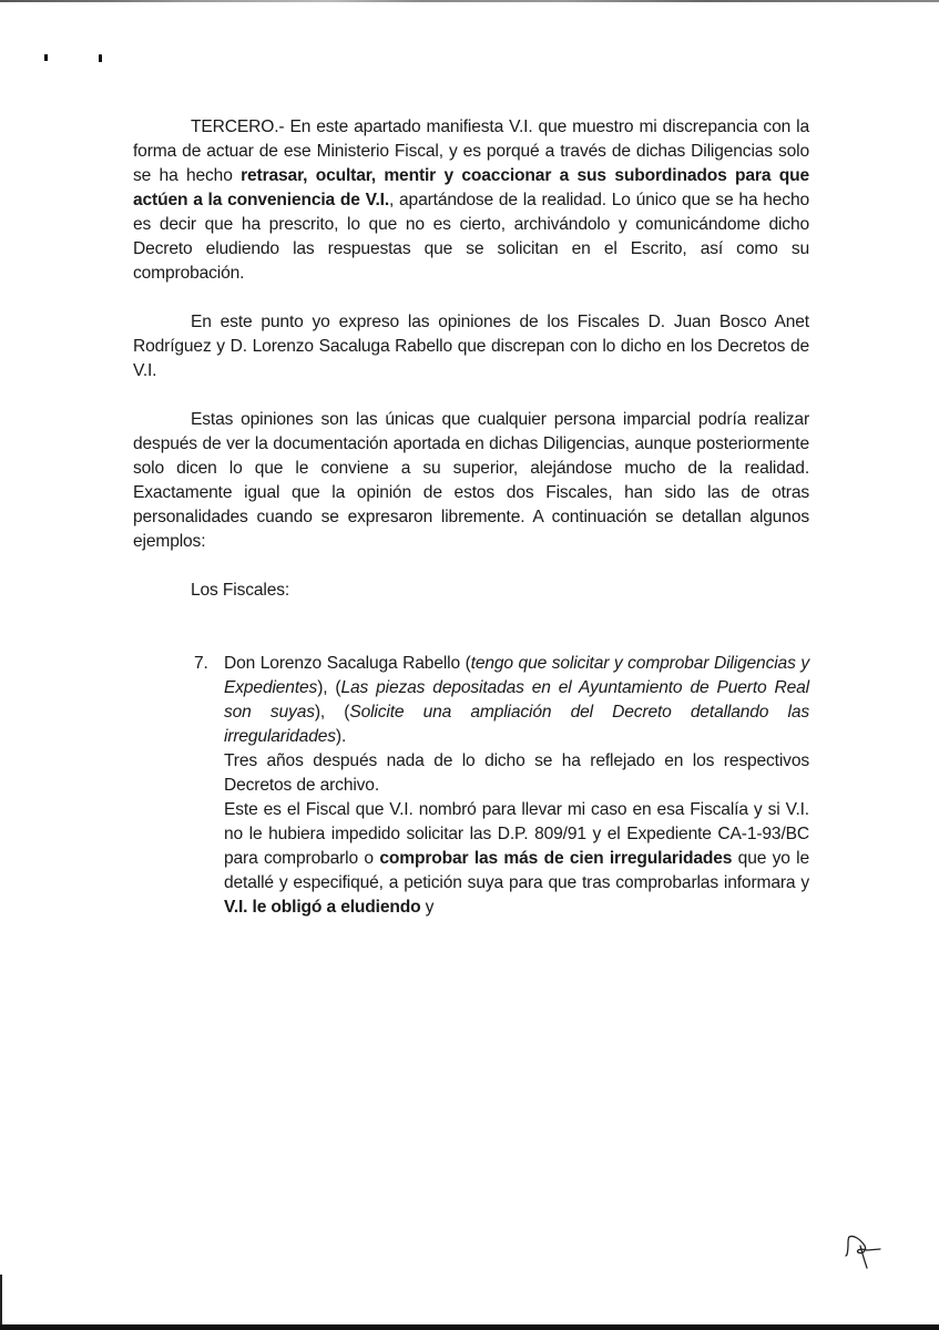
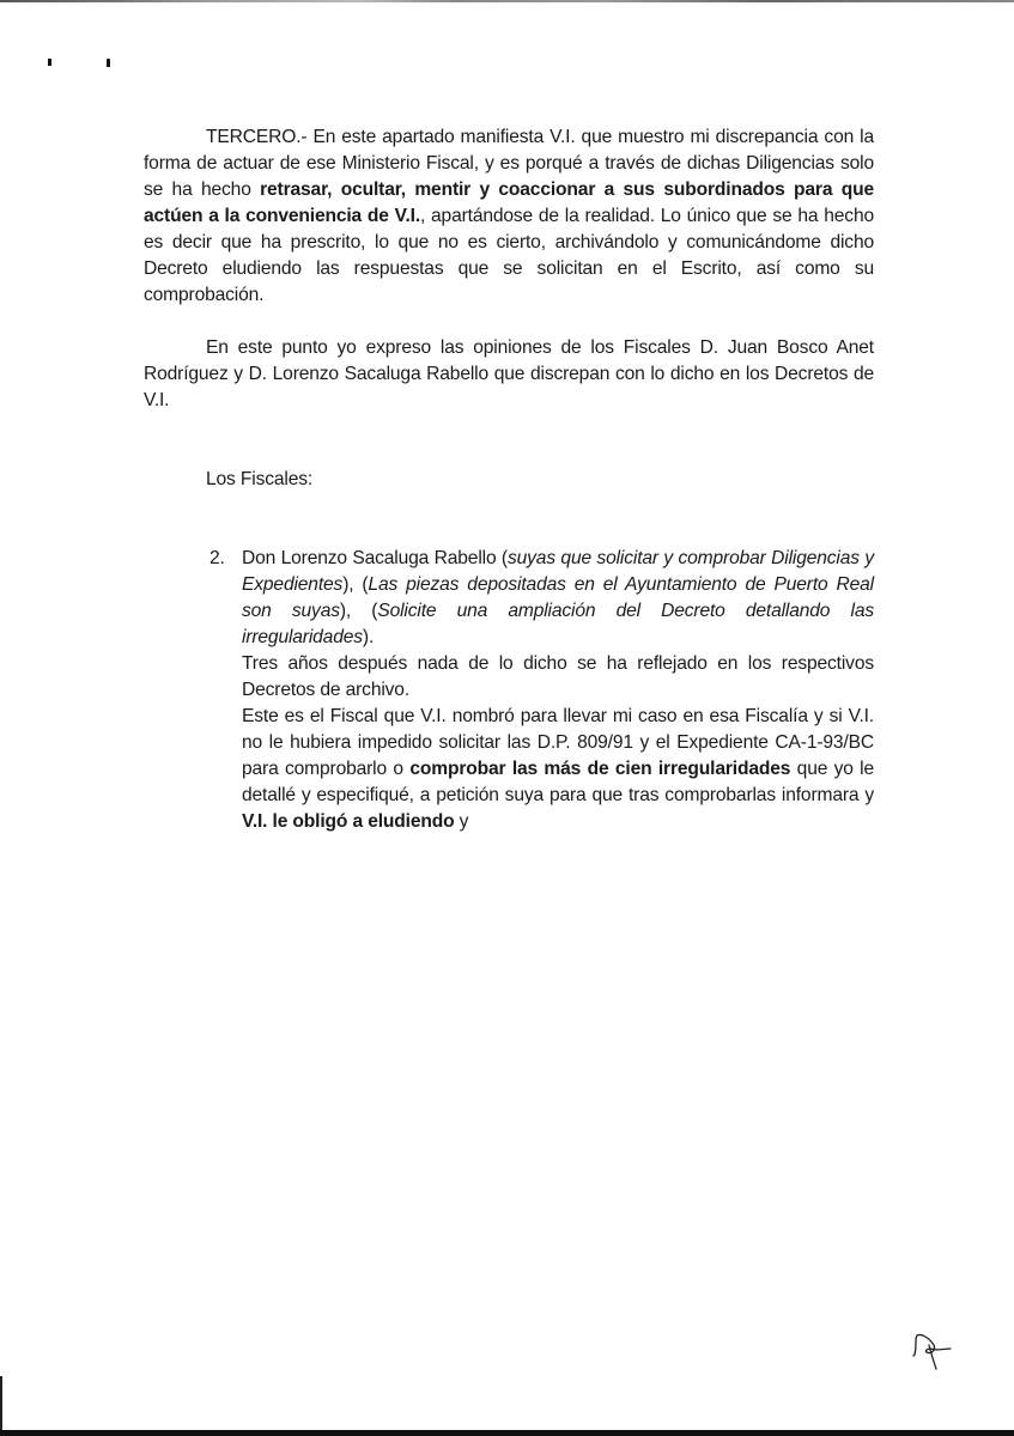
  TERCERO.- En este apartado manifiesta V.I. que muestro mi discrepancia con la forma de actuar de ese Ministerio Fiscal, y es porqué a través de dichas Diligencias solo se ha hecho retrasar, ocultar, mentir y coaccionar a sus subordinados para que actúen a la conveniencia de V.I., apartándose de la realidad. Lo único que se ha hecho es decir que ha prescrito, lo que no es cierto, archivándolo y comunicándome dicho Decreto eludiendo las respuestas que se solicitan en el Escrito, así como su comprobación.
  En este punto yo expreso las opiniones de los Fiscales D. Juan Bosco Anet Rodríguez y D. Lorenzo Sacaluga Rabello que discrepan con lo dicho en los Decretos de V.I.
- Estas opiniones son las únicas que cualquier persona imparcial podría realizar después de ver la documentación aportada en dichas Diligencias, aunque posteriormente solo dicen lo que le conviene a su superior, alejándose mucho de la realidad. Exactamente igual que la opinión de estos dos Fiscales, han sido las de otras personalidades cuando se expresaron libremente. A continuación se detallan algunos ejemplos:
  Los Fiscales:
- 7.
+ 2.
- Don Lorenzo Sacaluga Rabello (tengo que solicitar y comprobar Diligencias y Expedientes), (Las piezas depositadas en el Ayuntamiento de Puerto Real son suyas), (Solicite una ampliación del Decreto detallando las irregularidades).
+ Don Lorenzo Sacaluga Rabello (suyas que solicitar y comprobar Diligencias y Expedientes), (Las piezas depositadas en el Ayuntamiento de Puerto Real son suyas), (Solicite una ampliación del Decreto detallando las irregularidades).
  Tres años después nada de lo dicho se ha reflejado en los respectivos Decretos de archivo.
  Este es el Fiscal que V.I. nombró para llevar mi caso en esa Fiscalía y si V.I. no le hubiera impedido solicitar las D.P. 809/91 y el Expediente CA-1-93/BC para comprobarlo o comprobar las más de cien irregularidades que yo le detallé y especifiqué, a petición suya para que tras comprobarlas informara y V.I. le obligó a eludiendo y
